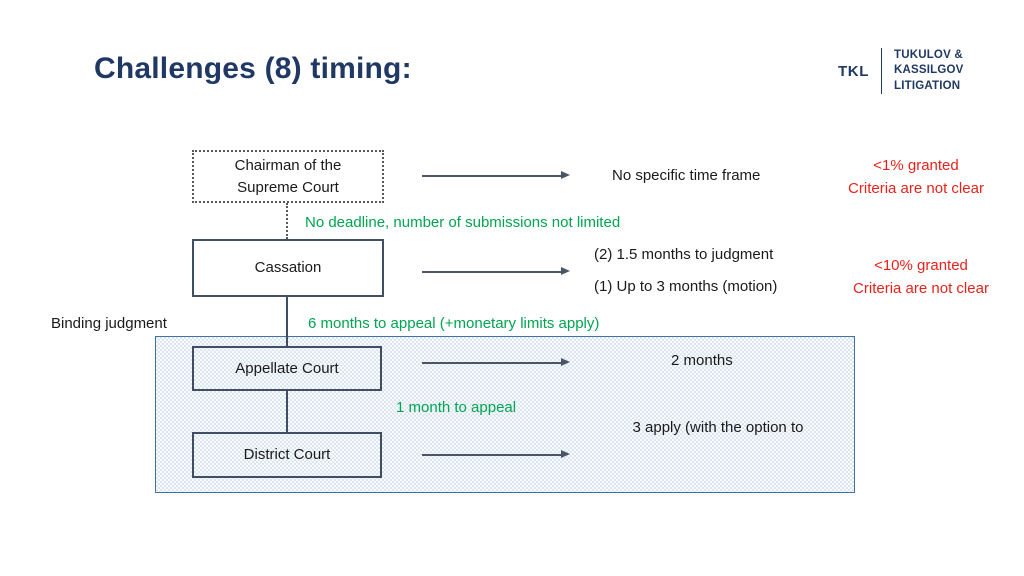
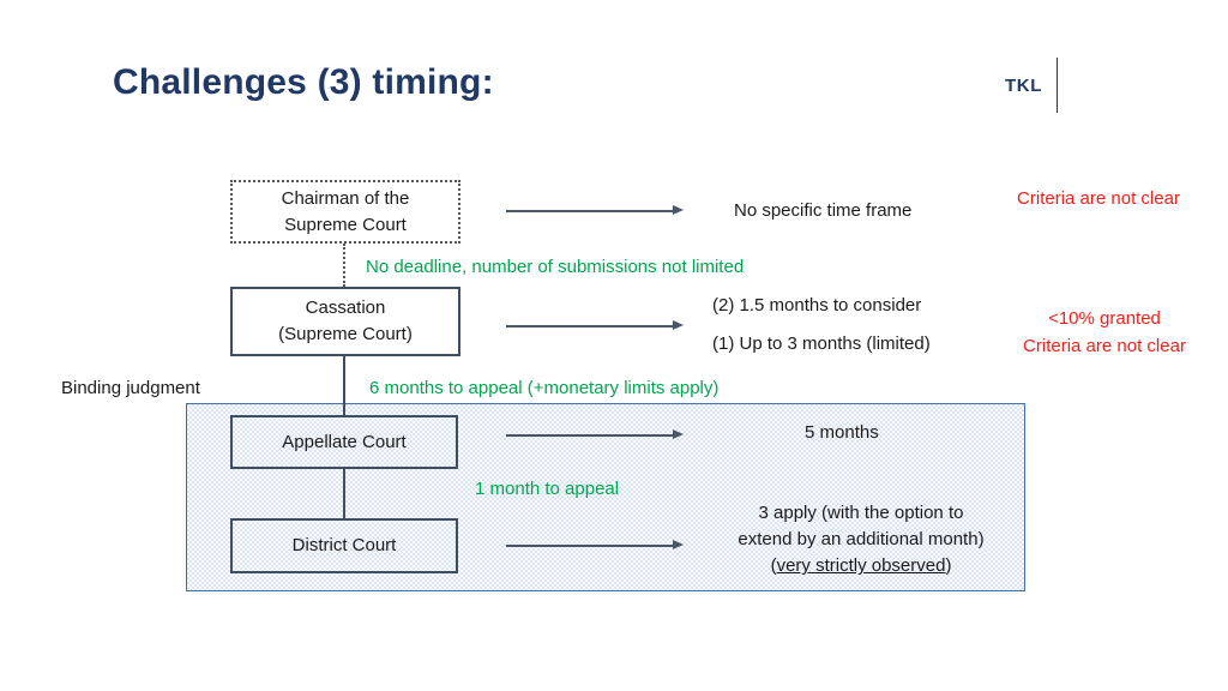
- Challenges (8) timing:
+ Challenges (3) timing:
  TKL
- TUKULOV &
- KASSILGOV
- LITIGATION
  Chairman of the
  Supreme Court
  Cassation
+ (Supreme Court)
  Appellate Court
  District Court
  No specific time frame
- <1% granted
  Criteria are not clear
  No deadline, number of submissions not limited
- (2) 1.5 months to judgment
+ (2) 1.5 months to consider
- (1) Up to 3 months (motion)
+ (1) Up to 3 months (limited)
  <10% granted
  Criteria are not clear
  Binding judgment
  6 months to appeal (+monetary limits apply)
- 2 months
+ 5 months
  1 month to appeal
  3 apply (with the option to
+ extend by an additional month)
+ (very strictly observed)
